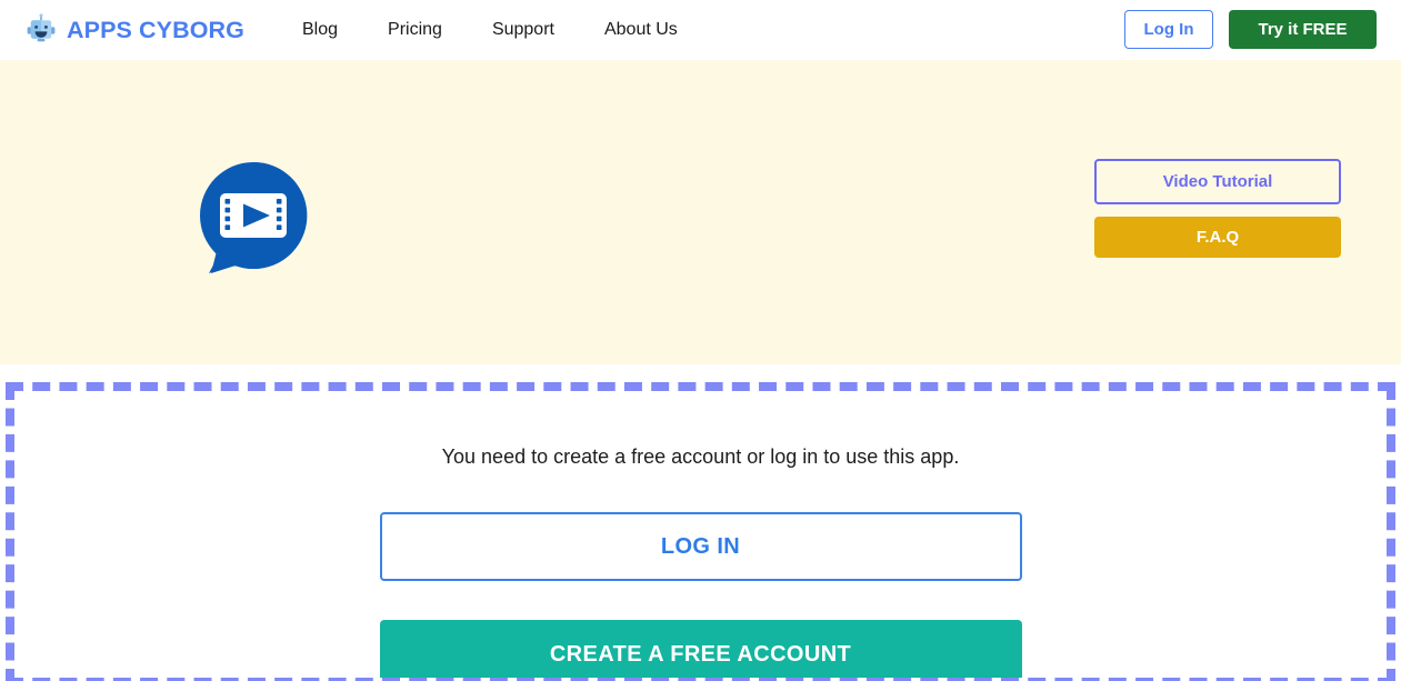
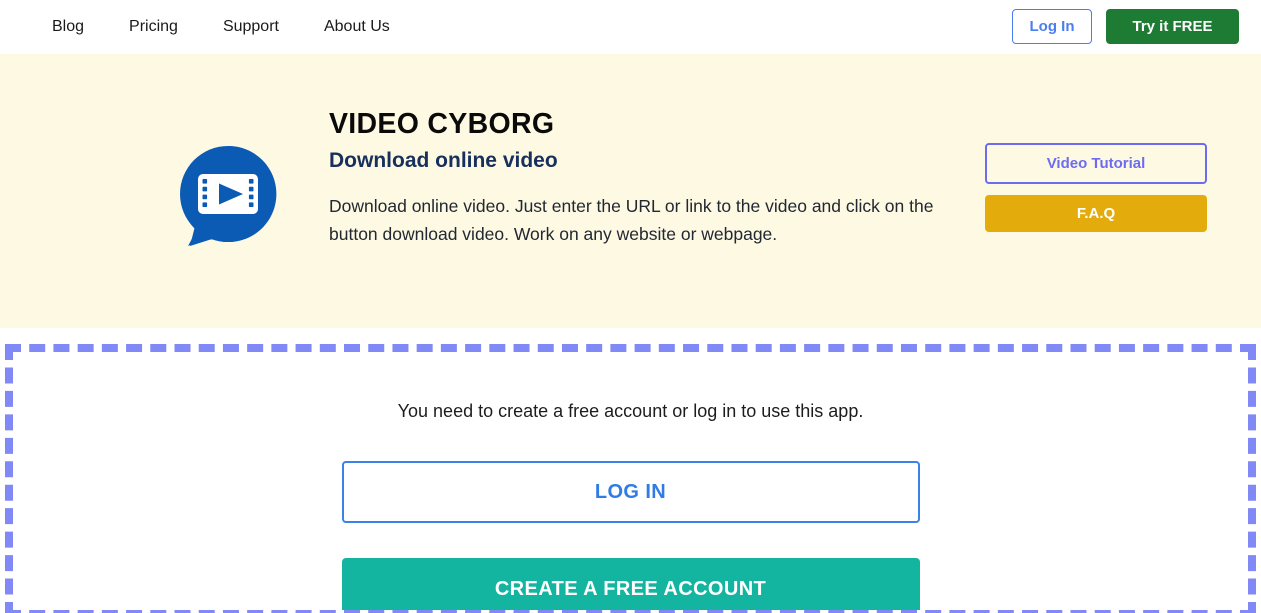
- APPS CYBORG
  Blog
  Pricing
  Support
  About Us
  Log In
  Try it FREE
+ VIDEO CYBORG
+ Download online video
+ Download online video. Just enter the URL or link to the video and click on the button download video. Work on any website or webpage.
  Video Tutorial
  F.A.Q
  You need to create a free account or log in to use this app.
  LOG IN
  CREATE A FREE ACCOUNT
